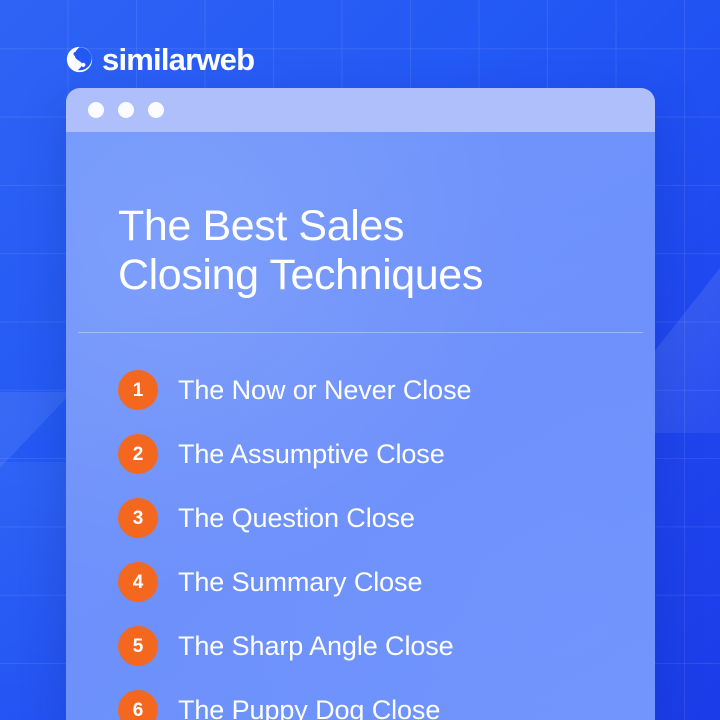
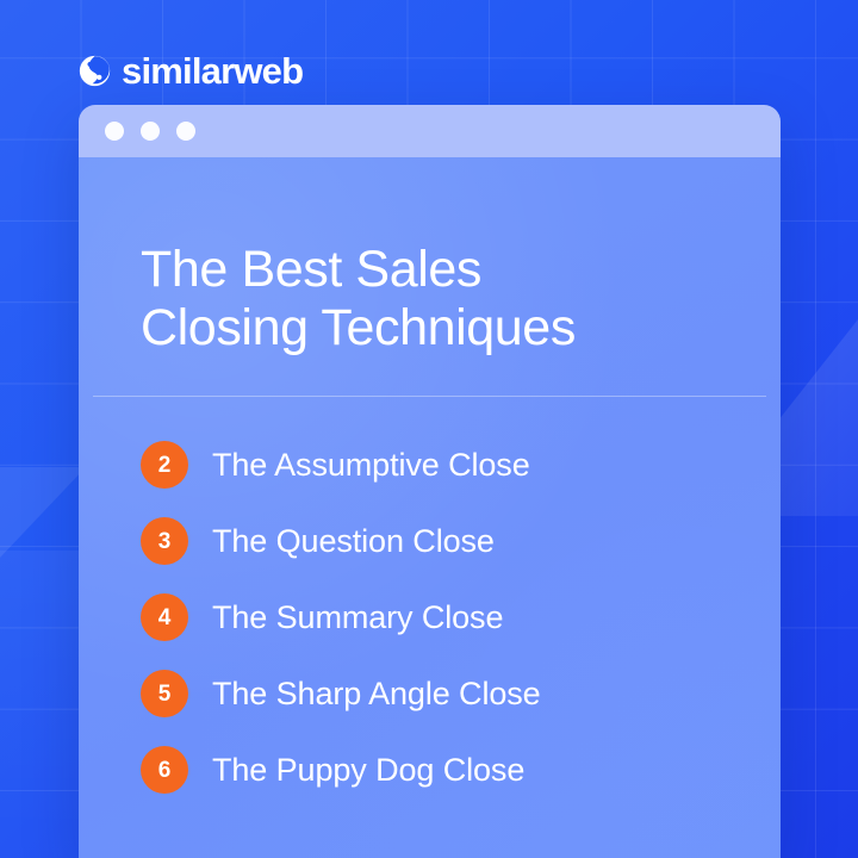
  similarweb
  The Best Sales
  Closing Techniques
- 1
- The Now or Never Close
  2
  The Assumptive Close
  3
  The Question Close
  4
  The Summary Close
  5
  The Sharp Angle Close
  6
  The Puppy Dog Close
